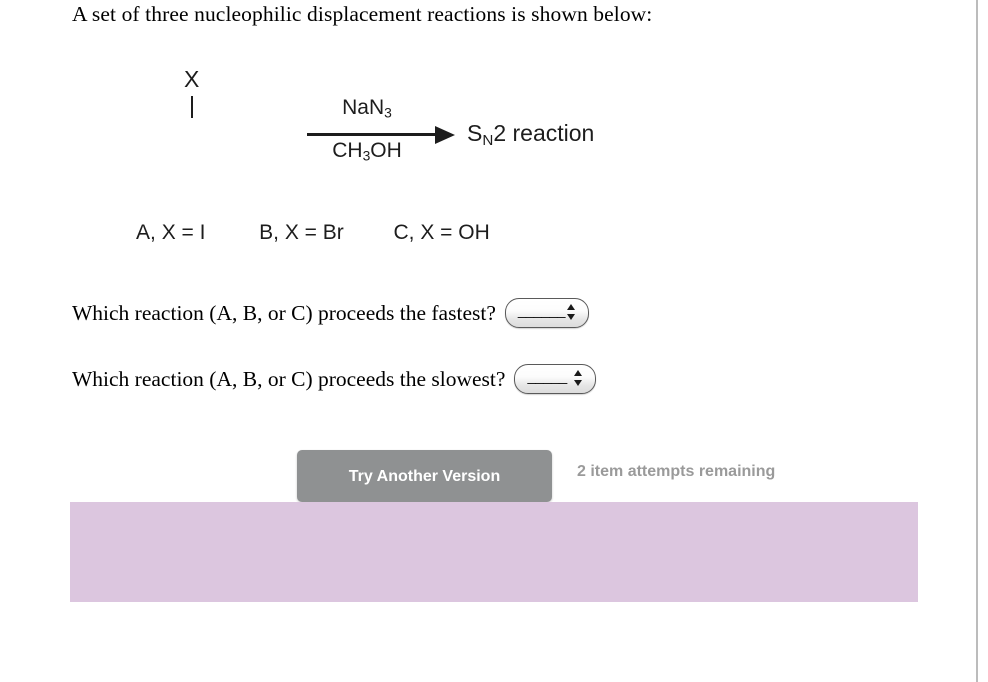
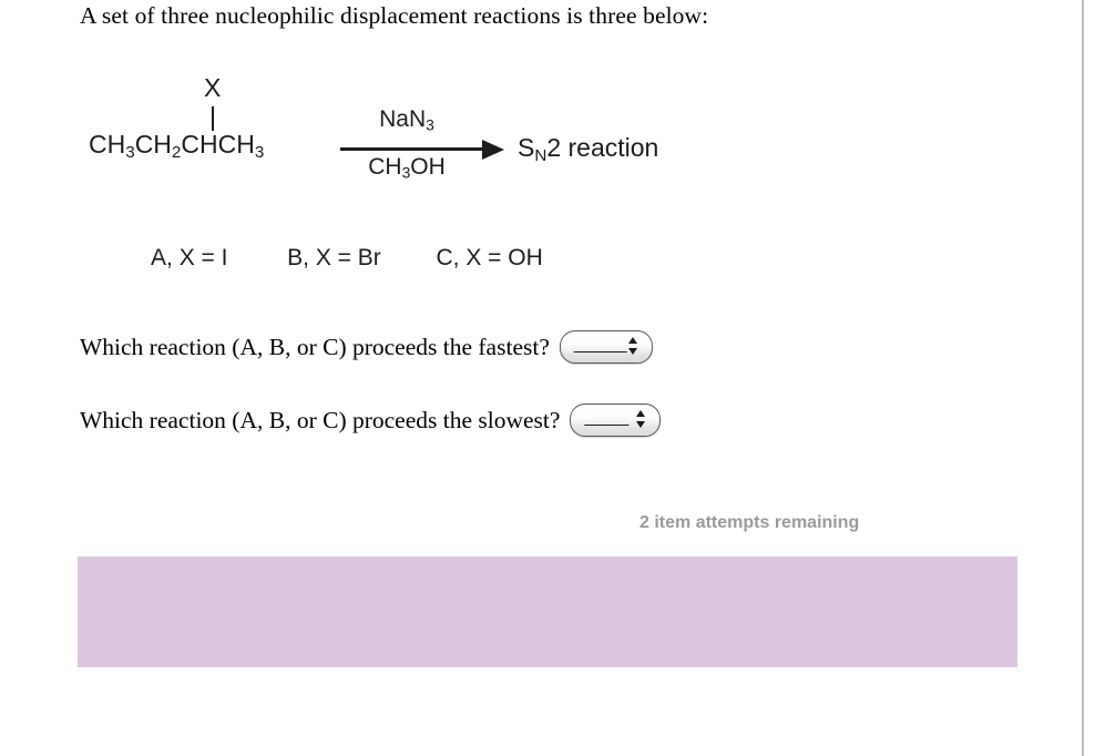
- A set of three nucleophilic displacement reactions is shown below:
+ A set of three nucleophilic displacement reactions is three below:
  X
+ CH3CH2CHCH3
  NaN3
  CH3OH
  SN2 reaction
  A, X = I B, X = Br C, X = OH
  Which reaction (A, B, or C) proceeds the fastest?
  ______
  Which reaction (A, B, or C) proceeds the slowest?
  _____
- Try Another Version
  2 item attempts remaining
